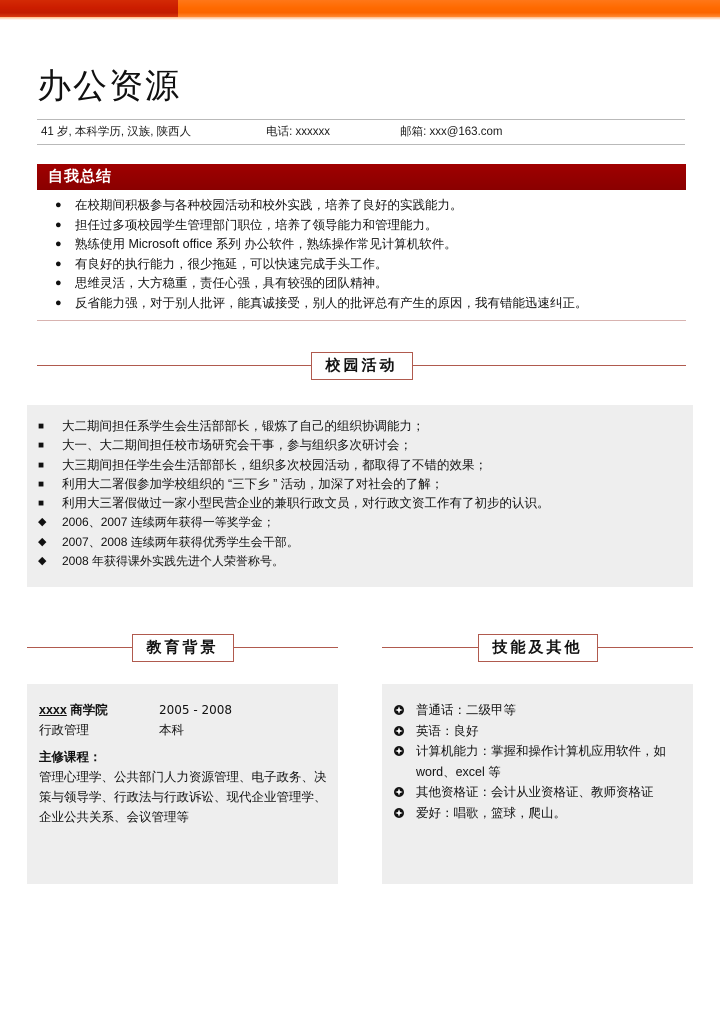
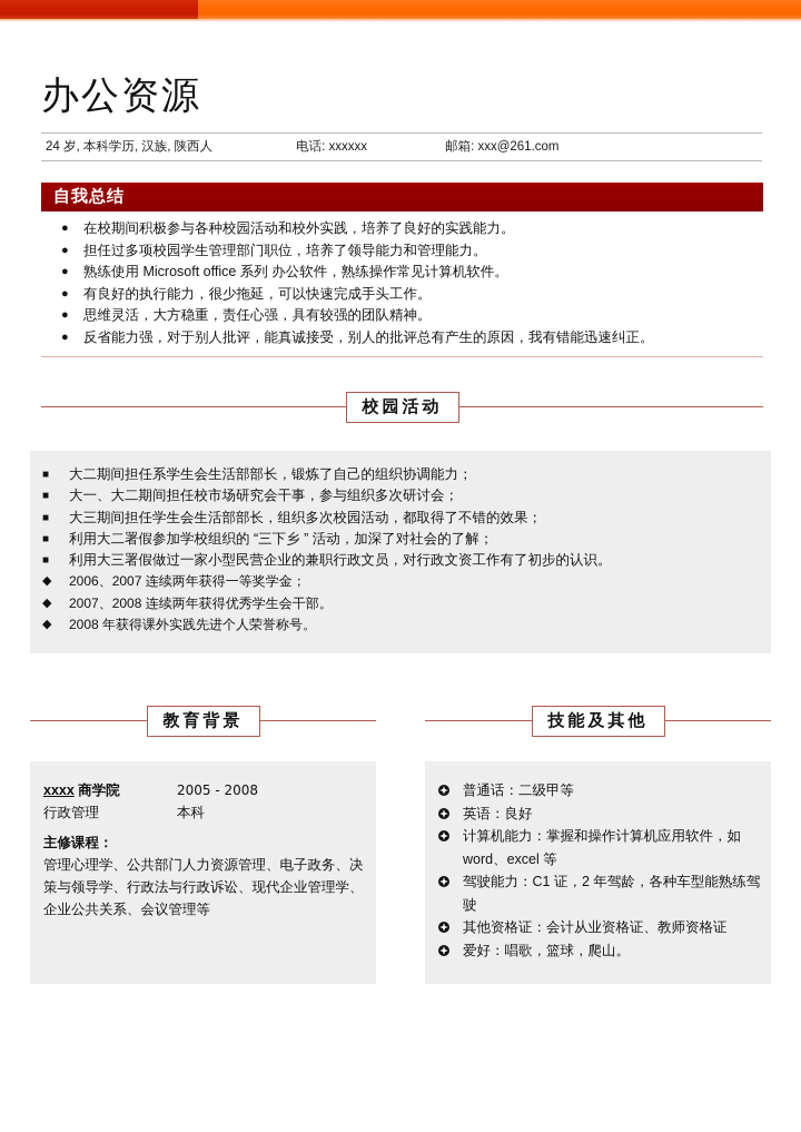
  办公资源
- 41 岁, 本科学历, 汉族, 陕西人
+ 24 岁, 本科学历, 汉族, 陕西人
  电话: xxxxxx
- 邮箱: xxx@163.com
+ 邮箱: xxx@261.com
  自我总结
  ●
  在校期间积极参与各种校园活动和校外实践，培养了良好的实践能力。
  ●
  担任过多项校园学生管理部门职位，培养了领导能力和管理能力。
  ●
  熟练使用 Microsoft office 系列 办公软件，熟练操作常见计算机软件。
  ●
  有良好的执行能力，很少拖延，可以快速完成手头工作。
  ●
  思维灵活，大方稳重，责任心强，具有较强的团队精神。
  ●
  反省能力强，对于别人批评，能真诚接受，别人的批评总有产生的原因，我有错能迅速纠正。
  校园活动
  ■
  大二期间担任系学生会生活部部长，锻炼了自己的组织协调能力；
  ■
  大一、大二期间担任校市场研究会干事，参与组织多次研讨会；
  ■
  大三期间担任学生会生活部部长，组织多次校园活动，都取得了不错的效果；
  ■
  利用大二署假参加学校组织的 “三下乡 ” 活动，加深了对社会的了解；
  ■
  利用大三署假做过一家小型民营企业的兼职行政文员，对行政文资工作有了初步的认识。
  ◆
  2006、2007 连续两年获得一等奖学金；
  ◆
  2007、2008 连续两年获得优秀学生会干部。
  ◆
  2008 年获得课外实践先进个人荣誉称号。
  教育背景
  xxxx 商学院
  2005 - 2008
  行政管理
  本科
  主修课程：
  管理心理学、公共部门人力资源管理、电子政务、决策与领导学、行政法与行政诉讼、现代企业管理学、企业公共关系、会议管理等
  技能及其他
  普通话：二级甲等
  英语：良好
  计算机能力：掌握和操作计算机应用软件，如 word、excel 等
+ 驾驶能力：C1 证，2 年驾龄，各种车型能熟练驾驶
  其他资格证：会计从业资格证、教师资格证
  爱好：唱歌，篮球，爬山。
